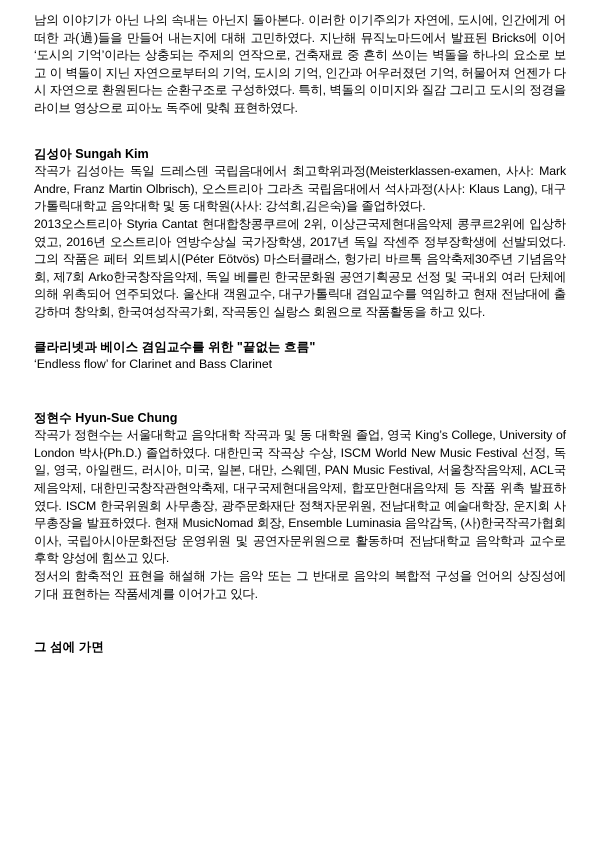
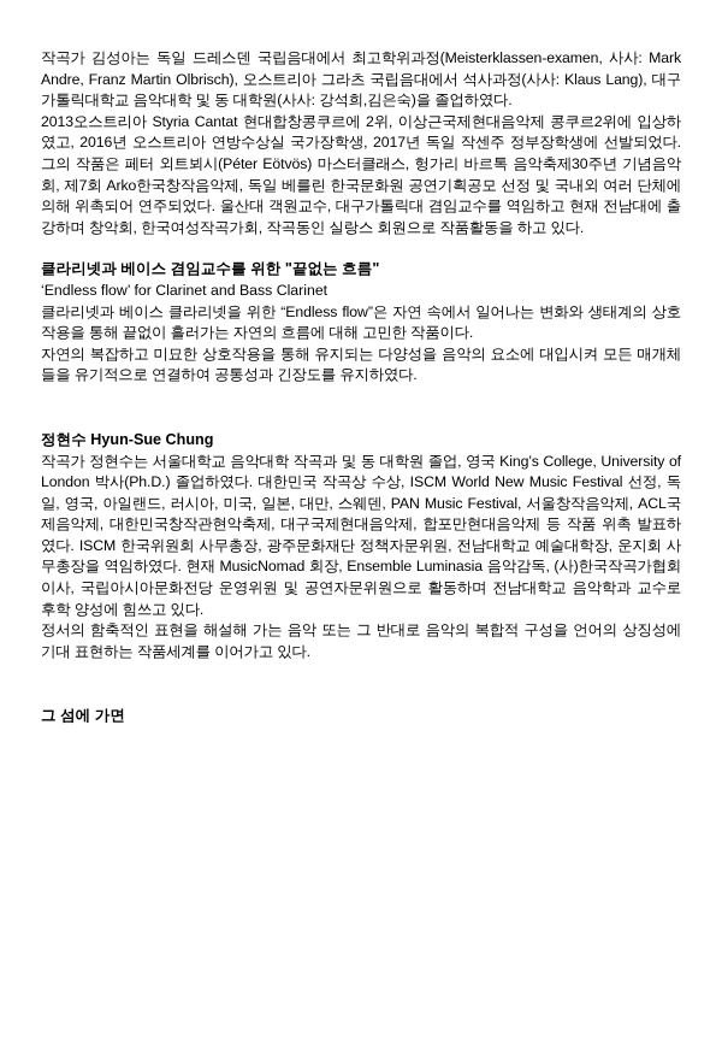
- 남의 이야기가 아닌 나의 속내는 아닌지 돌아본다. 이러한 이기주의가 자연에, 도시에, 인간에게 어떠한 과(過)들을 만들어 내는지에 대해 고민하였다. 지난해 뮤직노마드에서 발표된 Bricks에 이어 ‘도시의 기억’이라는 상충되는 주제의 연작으로, 건축재료 중 흔히 쓰이는 벽돌을 하나의 요소로 보고 이 벽돌이 지닌 자연으로부터의 기억, 도시의 기억, 인간과 어우러졌던 기억, 허물어져 언젠가 다시 자연으로 환원된다는 순환구조로 구성하였다. 특히, 벽돌의 이미지와 질감 그리고 도시의 정경을 라이브 영상으로 피아노 독주에 맞춰 표현하였다.
- 김성아 Sungah Kim
  작곡가 김성아는 독일 드레스덴 국립음대에서 최고학위과정(Meisterklassen-examen, 사사: Mark Andre, Franz Martin Olbrisch), 오스트리아 그라츠 국립음대에서 석사과정(사사: Klaus Lang), 대구가톨릭대학교 음악대학 및 동 대학원(사사: 강석희,김은숙)을 졸업하였다.
  2013오스트리아 Styria Cantat 현대합창콩쿠르에 2위, 이상근국제현대음악제 콩쿠르2위에 입상하였고, 2016년 오스트리아 연방수상실 국가장학생, 2017년 독일 작센주 정부장학생에 선발되었다. 그의 작품은 페터 외트뵈시(Péter Eötvös) 마스터클래스, 헝가리 바르톡 음악축제30주년 기념음악회, 제7회 Arko한국창작음악제, 독일 베를린 한국문화원 공연기획공모 선정 및 국내외 여러 단체에 의해 위촉되어 연주되었다. 울산대 객원교수, 대구가톨릭대 겸임교수를 역임하고 현재 전남대에 출강하며 창악회, 한국여성작곡가회, 작곡동인 실랑스 회원으로 작품활동을 하고 있다.
  클라리넷과 베이스 겸임교수를 위한 "끝없는 흐름"
  ‘Endless flow’ for Clarinet and Bass Clarinet
+ 클라리넷과 베이스 클라리넷을 위한 “Endless flow”은 자연 속에서 일어나는 변화와 생태계의 상호 작용을 통해 끝없이 흘러가는 자연의 흐름에 대해 고민한 작품이다.
+ 자연의 복잡하고 미묘한 상호작용을 통해 유지되는 다양성을 음악의 요소에 대입시켜 모든 매개체들을 유기적으로 연결하여 공통성과 긴장도를 유지하였다.
  정현수 Hyun-Sue Chung
- 작곡가 정현수는 서울대학교 음악대학 작곡과 및 동 대학원 졸업, 영국 King’s College, University of London 박사(Ph.D.) 졸업하였다. 대한민국 작곡상 수상, ISCM World New Music Festival 선정, 독일, 영국, 아일랜드, 러시아, 미국, 일본, 대만, 스웨덴, PAN Music Festival, 서울창작음악제, ACL국제음악제, 대한민국창작관현악축제, 대구국제현대음악제, 합포만현대음악제 등 작품 위촉 발표하였다. ISCM 한국위원회 사무총장, 광주문화재단 정책자문위원, 전남대학교 예술대학장, 운지회 사무총장을 발표하였다. 현재 MusicNomad 회장, Ensemble Luminasia 음악감독, (사)한국작곡가협회 이사, 국립아시아문화전당 운영위원 및 공연자문위원으로 활동하며 전남대학교 음악학과 교수로 후학 양성에 힘쓰고 있다.
+ 작곡가 정현수는 서울대학교 음악대학 작곡과 및 동 대학원 졸업, 영국 King’s College, University of London 박사(Ph.D.) 졸업하였다. 대한민국 작곡상 수상, ISCM World New Music Festival 선정, 독일, 영국, 아일랜드, 러시아, 미국, 일본, 대만, 스웨덴, PAN Music Festival, 서울창작음악제, ACL국제음악제, 대한민국창작관현악축제, 대구국제현대음악제, 합포만현대음악제 등 작품 위촉 발표하였다. ISCM 한국위원회 사무총장, 광주문화재단 정책자문위원, 전남대학교 예술대학장, 운지회 사무총장을 역임하였다. 현재 MusicNomad 회장, Ensemble Luminasia 음악감독, (사)한국작곡가협회 이사, 국립아시아문화전당 운영위원 및 공연자문위원으로 활동하며 전남대학교 음악학과 교수로 후학 양성에 힘쓰고 있다.
  정서의 함축적인 표현을 해설해 가는 음악 또는 그 반대로 음악의 복합적 구성을 언어의 상징성에 기대 표현하는 작품세계를 이어가고 있다.
  그 섬에 가면
